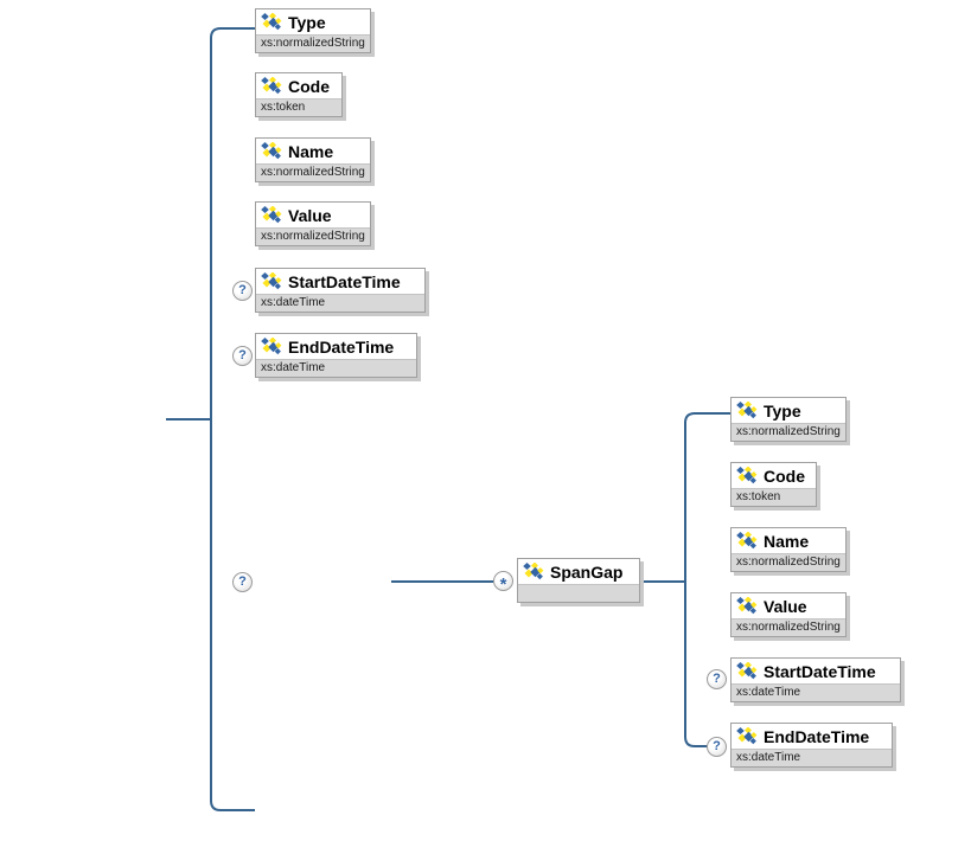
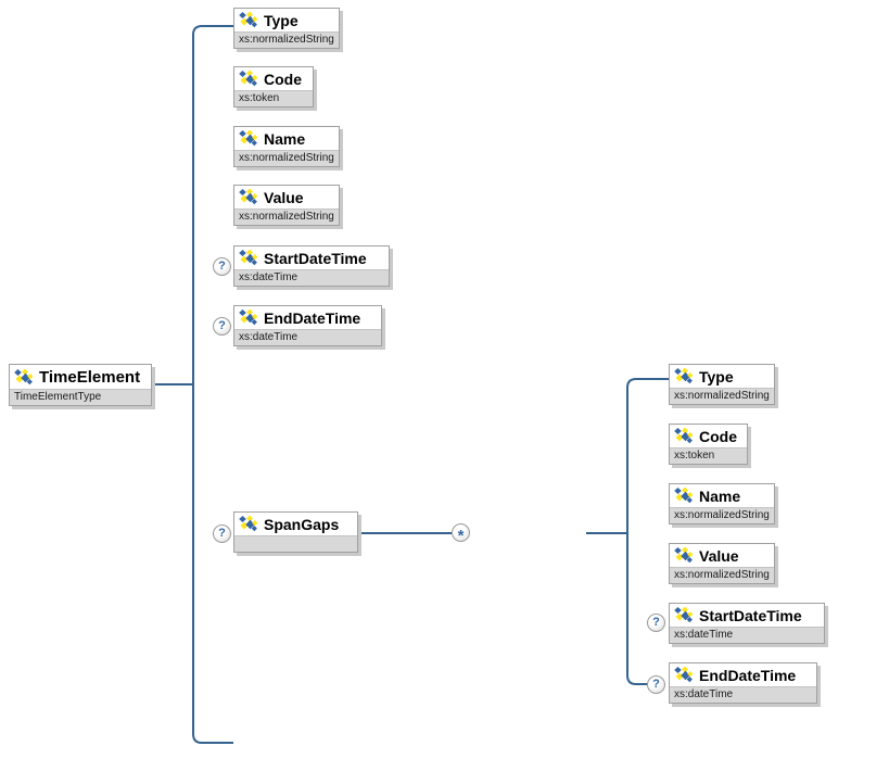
+ TimeElement
+ TimeElementType
  Type
  xs:normalizedString
  Code
  xs:token
  Name
  xs:normalizedString
  Value
  xs:normalizedString
  ?
  StartDateTime
  xs:dateTime
  ?
  EndDateTime
  xs:dateTime
  ?
+ SpanGaps
  *
- SpanGap
  Type
  xs:normalizedString
  Code
  xs:token
  Name
  xs:normalizedString
  Value
  xs:normalizedString
  ?
  StartDateTime
  xs:dateTime
  ?
  EndDateTime
  xs:dateTime
